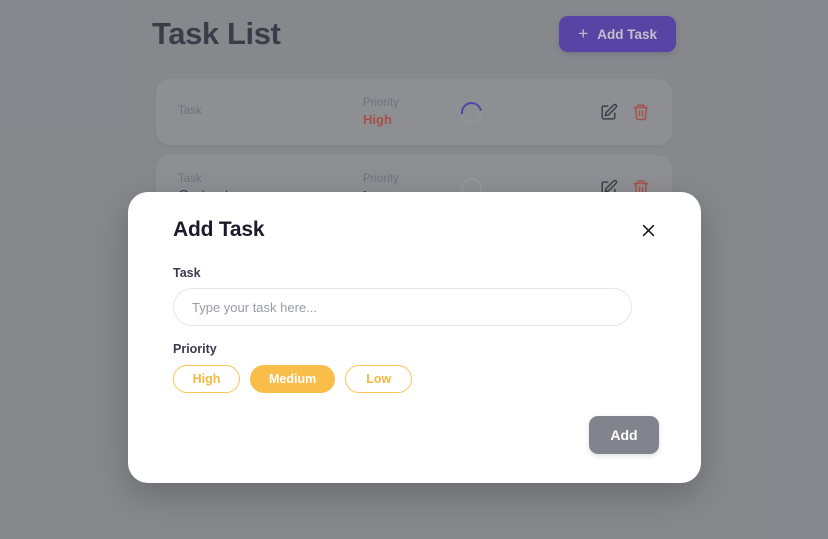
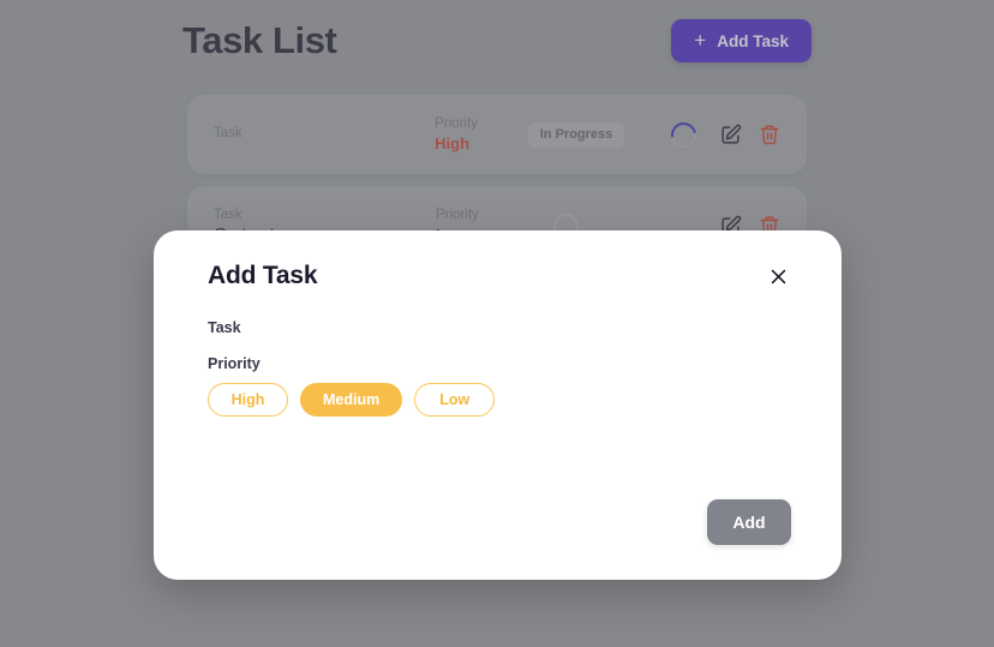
  Task List
  +
  Add Task
  Task
  Priority
  High
+ In Progress
  Task
  Priority
  Add Task
  Task
- Type your task here...
  Priority
  High
  Medium
  Low
  Add
